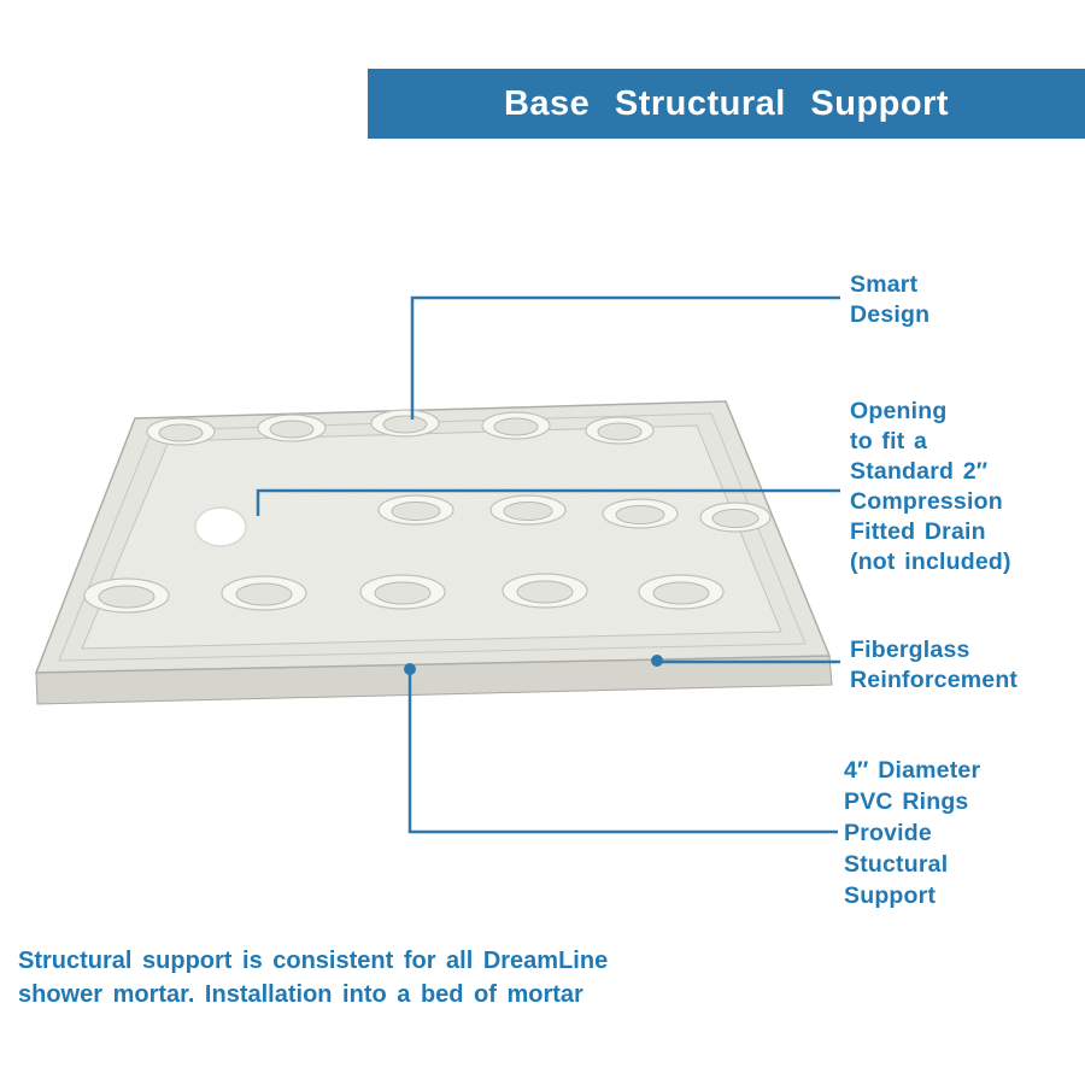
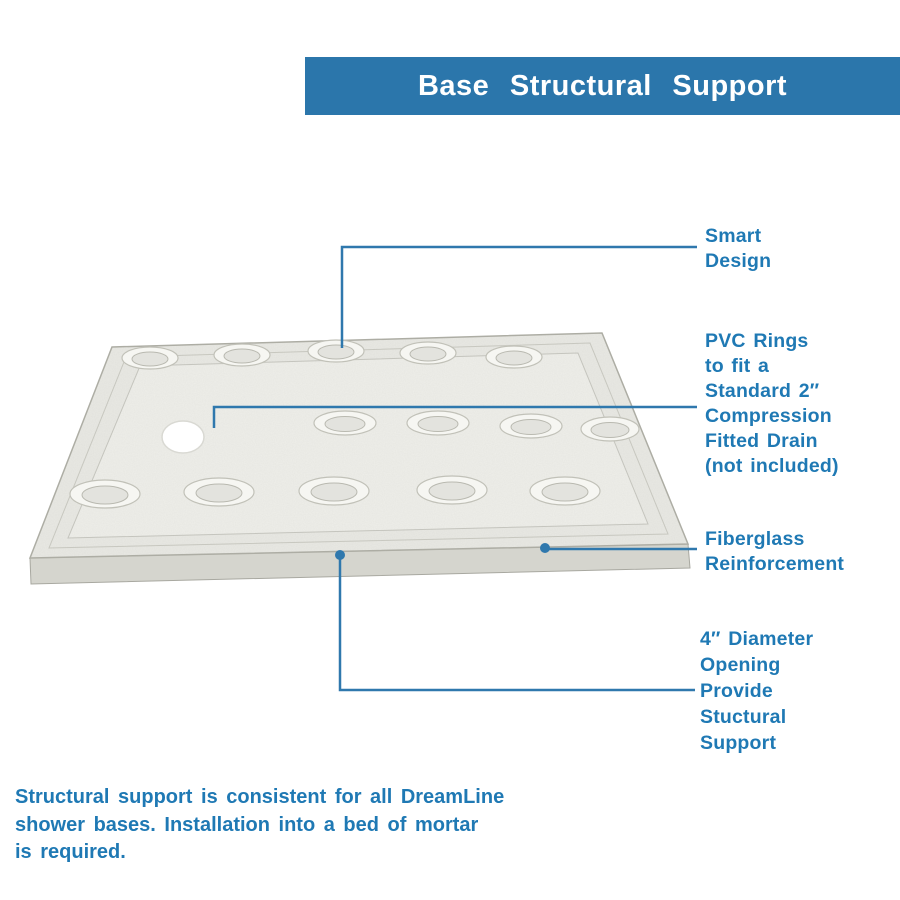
  Base Structural Support
  Smart
  Design
- Opening
+ PVC Rings
  to fit a
  Standard 2″
  Compression
  Fitted Drain
  (not included)
  Fiberglass
  Reinforcement
  4″ Diameter
- PVC Rings
+ Opening
  Provide
  Stuctural
  Support
  Structural support is consistent for all DreamLine
- shower mortar. Installation into a bed of mortar
+ shower bases. Installation into a bed of mortar
+ is required.
